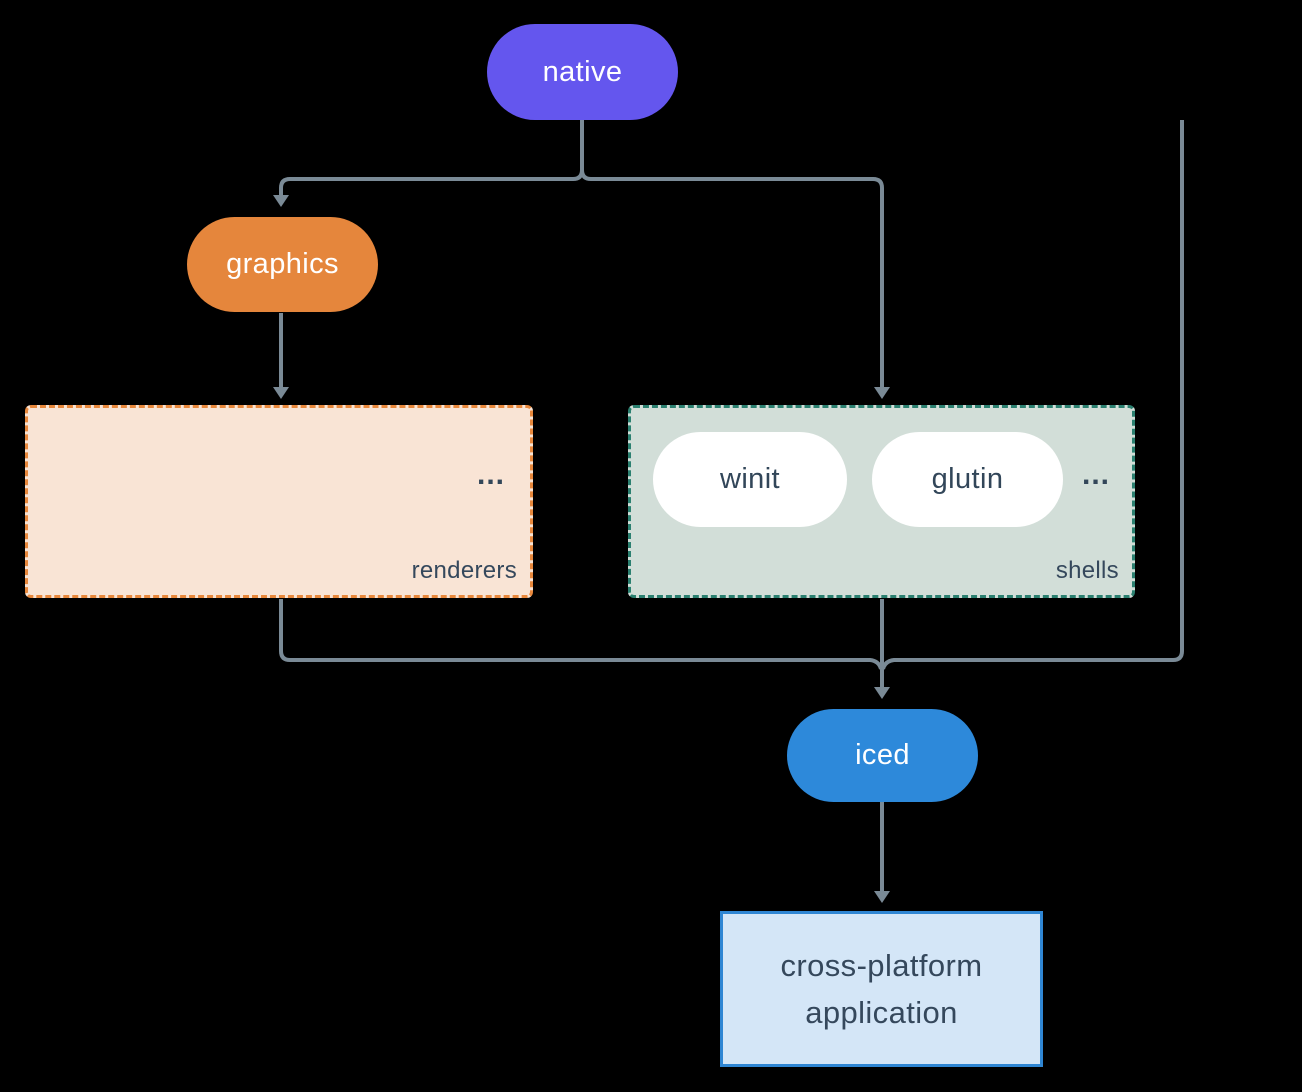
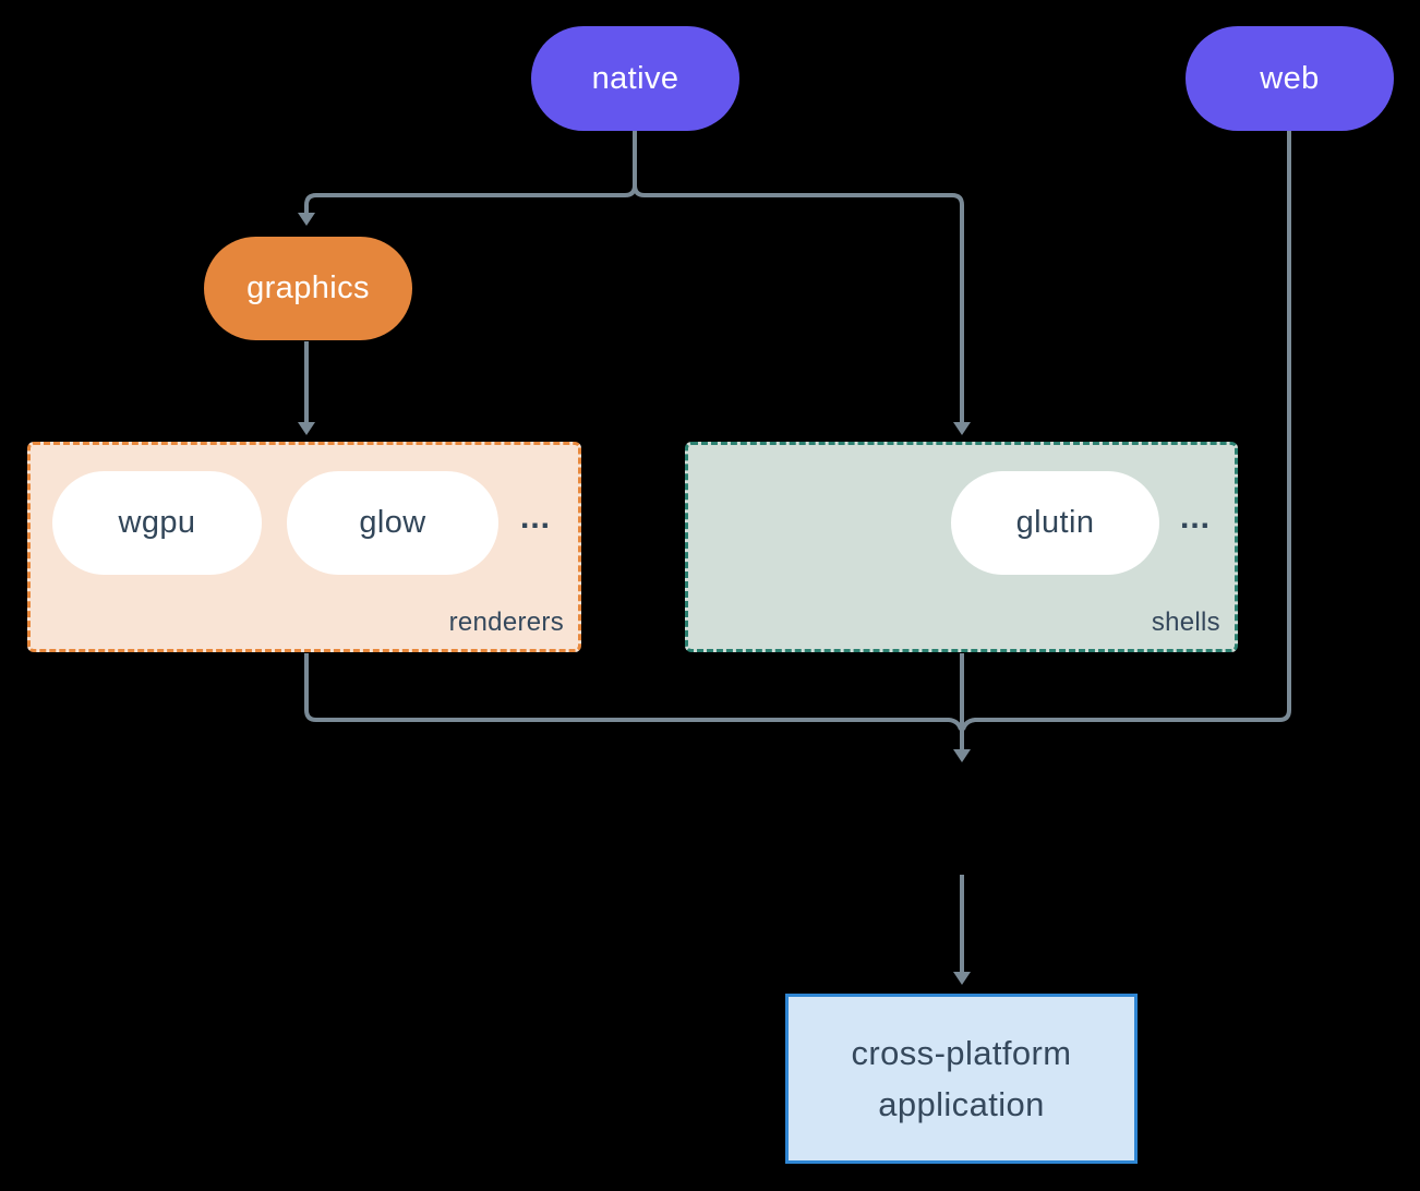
  native
+ web
  graphics
  renderers
+ wgpu
+ glow
  ...
  shells
- winit
  glutin
  ...
- iced
  cross-platform
  application
